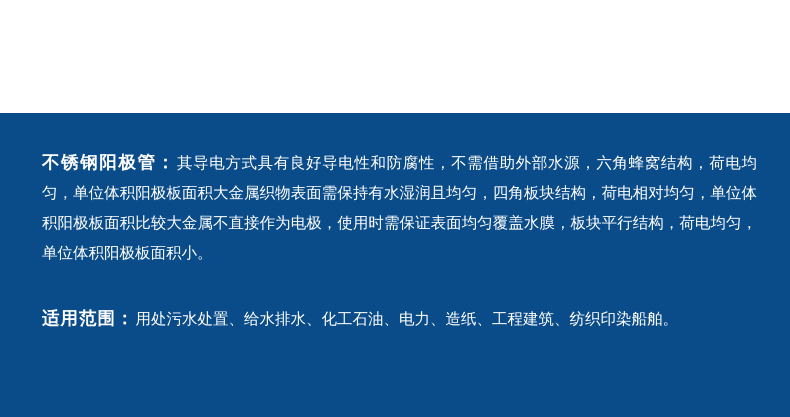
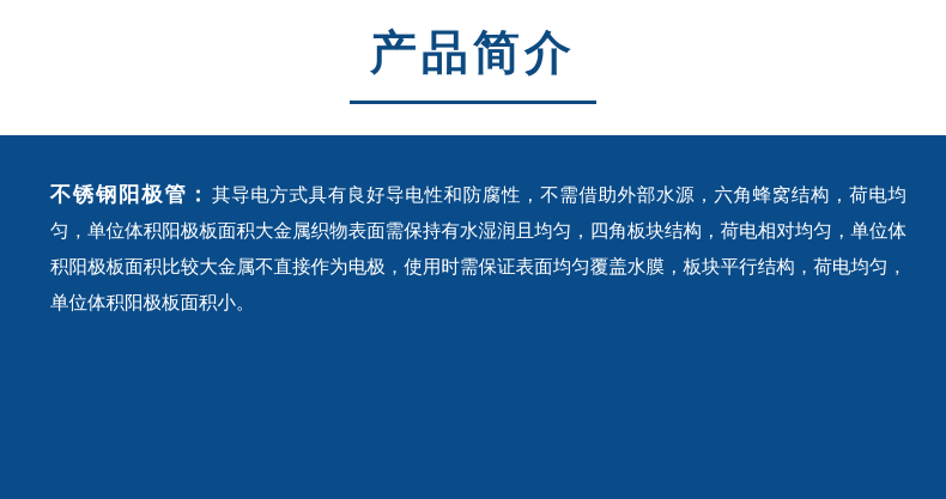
+ 产品简介
  不锈钢阳极管：其导电方式具有良好导电性和防腐性，不需借助外部水源，六角蜂窝结构，荷电均匀，单位体积阳极板面积大金属织物表面需保持有水湿润且均匀，四角板块结构，荷电相对均匀，单位体积阳极板面积比较大金属不直接作为电极，使用时需保证表面均匀覆盖水膜，板块平行结构，荷电均匀，单位体积阳极板面积小。
- 适用范围：用处污水处置、给水排水、化工石油、电力、造纸、工程建筑、纺织印染船舶。
